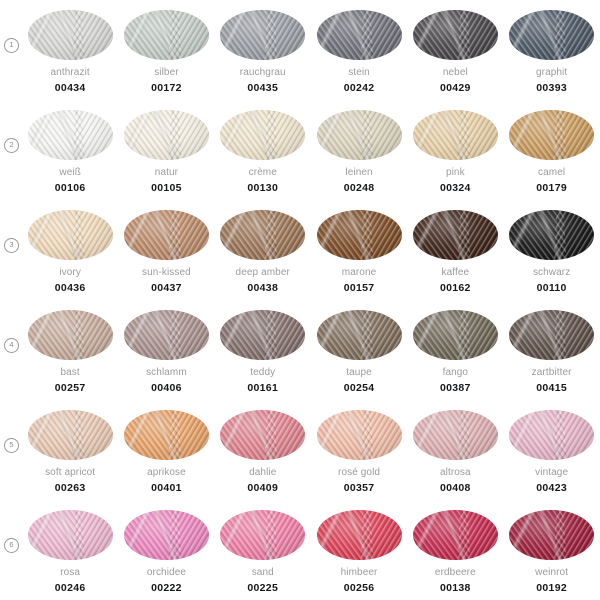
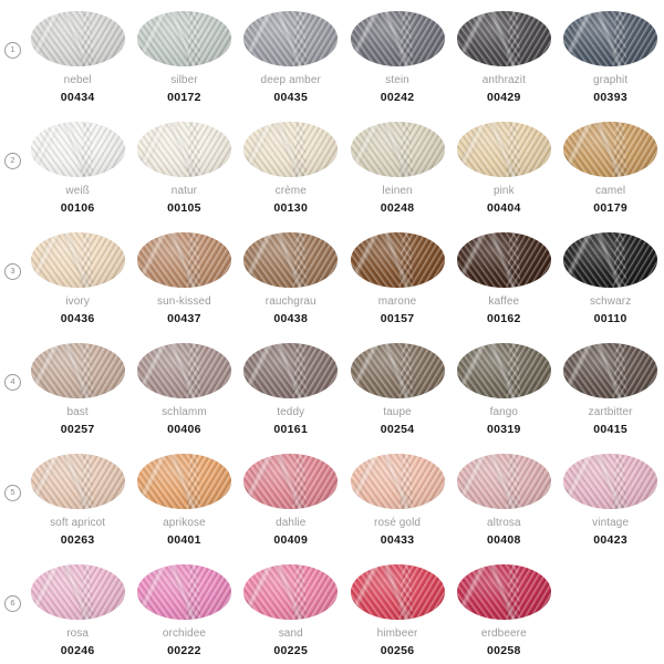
  1
- anthrazit
+ nebel
  00434
  silber
  00172
- rauchgrau
+ deep amber
  00435
  stein
  00242
- nebel
+ anthrazit
  00429
  graphit
  00393
  2
  weiß
  00106
  natur
  00105
  crème
  00130
  leinen
  00248
  pink
- 00324
+ 00404
  camel
  00179
  3
  ivory
  00436
  sun-kissed
  00437
- deep amber
+ rauchgrau
  00438
  marone
  00157
  kaffee
  00162
  schwarz
  00110
  4
  bast
  00257
  schlamm
  00406
  teddy
  00161
  taupe
  00254
  fango
- 00387
+ 00319
  zartbitter
  00415
  5
  soft apricot
  00263
  aprikose
  00401
  dahlie
  00409
  rosé gold
- 00357
+ 00433
  altrosa
  00408
  vintage
  00423
  6
  rosa
  00246
  orchidee
  00222
  sand
  00225
  himbeer
  00256
  erdbeere
- 00138
+ 00258
- weinrot
- 00192
